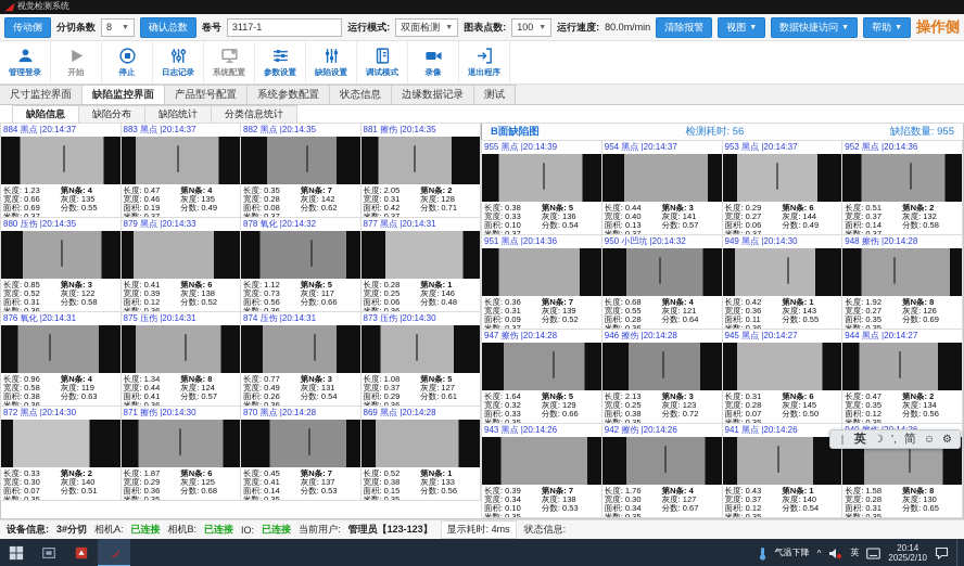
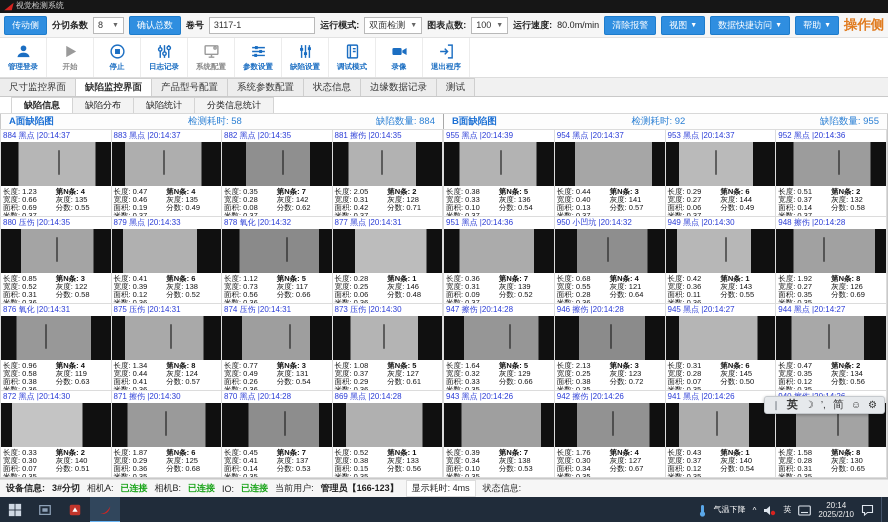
  ◢
  视觉检测系统
  传动侧
  分切条数
  8
  确认总数
  卷号
  3117-1
  运行模式:
  双面检测
  图表点数:
  100
  运行速度:
  80.0m/min
  清除报警
  视图
  数据快捷访问
  帮助
  操作侧
  管理登录
  开始
  停止
  日志记录
  系统配置
  参数设置
  缺陷设置
  调试模式
  录像
  退出程序
  尺寸监控界面
  缺陷监控界面
  产品型号配置
  系统参数配置
  状态信息
  边缘数据记录
  测试
  缺陷信息
  缺陷分布
  缺陷统计
  分类信息统计
+ A面缺陷图
+ 检测耗时: 58
+ 缺陷数量: 884
  884 黑点 |20:14:37
  长度: 1.23
  宽度: 0.66
  面积: 0.69
  第N条: 4
  灰度: 135
  分数: 0.55
  883 黑点 |20:14:37
  长度: 0.47
  宽度: 0.46
  面积: 0.19
  第N条: 4
  灰度: 135
  分数: 0.49
  882 黑点 |20:14:35
  长度: 0.35
  宽度: 0.28
  面积: 0.08
  第N条: 7
  灰度: 142
  分数: 0.62
  881 擦伤 |20:14:35
  长度: 2.05
  宽度: 0.31
  面积: 0.42
  第N条: 2
  灰度: 128
  分数: 0.71
  880 压伤 |20:14:35
  长度: 0.85
  宽度: 0.52
  面积: 0.31
  第N条: 3
  灰度: 122
  分数: 0.58
  879 黑点 |20:14:33
  长度: 0.41
  宽度: 0.39
  面积: 0.12
  第N条: 6
  灰度: 138
  分数: 0.52
  878 氧化 |20:14:32
  长度: 1.12
  宽度: 0.73
  面积: 0.56
  第N条: 5
  灰度: 117
  分数: 0.66
  877 黑点 |20:14:31
  长度: 0.28
  宽度: 0.25
  面积: 0.06
  第N条: 1
  灰度: 146
  分数: 0.48
  876 氧化 |20:14:31
  长度: 0.96
  宽度: 0.58
  面积: 0.38
  第N条: 4
  灰度: 119
  分数: 0.63
  875 压伤 |20:14:31
  长度: 1.34
  宽度: 0.44
  面积: 0.41
  第N条: 8
  灰度: 124
  分数: 0.57
  874 压伤 |20:14:31
  长度: 0.77
  宽度: 0.49
  面积: 0.26
  第N条: 3
  灰度: 131
  分数: 0.54
  873 压伤 |20:14:30
  长度: 1.08
  宽度: 0.37
  面积: 0.29
  第N条: 5
  灰度: 127
  分数: 0.61
  872 黑点 |20:14:30
  长度: 0.33
  宽度: 0.30
  面积: 0.07
  米数: 0.35
  第N条: 2
  灰度: 140
  分数: 0.51
  871 擦伤 |20:14:30
  长度: 1.87
  宽度: 0.29
  面积: 0.36
  米数: 0.35
  第N条: 6
  灰度: 125
  分数: 0.68
  870 黑点 |20:14:28
  长度: 0.45
  宽度: 0.41
  面积: 0.14
  米数: 0.35
  第N条: 7
  灰度: 137
  分数: 0.53
  869 黑点 |20:14:28
  长度: 0.52
  宽度: 0.38
  面积: 0.15
  米数: 0.35
  第N条: 1
  灰度: 133
  分数: 0.56
  B面缺陷图
- 检测耗时: 56
+ 检测耗时: 92
  缺陷数量: 955
  955 黑点 |20:14:39
  长度: 0.38
  宽度: 0.33
  面积: 0.10
  第N条: 5
  灰度: 136
  分数: 0.54
  954 黑点 |20:14:37
  长度: 0.44
  宽度: 0.40
  面积: 0.13
  第N条: 3
  灰度: 141
  分数: 0.57
  953 黑点 |20:14:37
  长度: 0.29
  宽度: 0.27
  面积: 0.06
  第N条: 6
  灰度: 144
  分数: 0.49
  952 黑点 |20:14:36
  长度: 0.51
  宽度: 0.37
  面积: 0.14
  第N条: 2
  灰度: 132
  分数: 0.58
  951 黑点 |20:14:36
  长度: 0.36
  宽度: 0.31
  面积: 0.09
  第N条: 7
  灰度: 139
  分数: 0.52
  950 小凹坑 |20:14:32
  长度: 0.68
  宽度: 0.55
  面积: 0.28
  第N条: 4
  灰度: 121
  分数: 0.64
  949 黑点 |20:14:30
  长度: 0.42
  宽度: 0.36
  面积: 0.11
  第N条: 1
  灰度: 143
  分数: 0.55
  948 擦伤 |20:14:28
  长度: 1.92
  宽度: 0.27
  面积: 0.35
  第N条: 8
  灰度: 126
  分数: 0.69
  947 擦伤 |20:14:28
  长度: 1.64
  宽度: 0.32
  面积: 0.33
  第N条: 5
  灰度: 129
  分数: 0.66
  946 擦伤 |20:14:28
  长度: 2.13
  宽度: 0.25
  面积: 0.38
  第N条: 3
  灰度: 123
  分数: 0.72
  945 黑点 |20:14:27
  长度: 0.31
  宽度: 0.28
  面积: 0.07
  第N条: 6
  灰度: 145
  分数: 0.50
  944 黑点 |20:14:27
  长度: 0.47
  宽度: 0.35
  面积: 0.12
  第N条: 2
  灰度: 134
  分数: 0.56
  943 黑点 |20:14:26
  长度: 0.39
  宽度: 0.34
  面积: 0.10
  米数: 0.35
  第N条: 7
  灰度: 138
  分数: 0.53
  942 擦伤 |20:14:26
  长度: 1.76
  宽度: 0.30
  面积: 0.34
  米数: 0.35
  第N条: 4
  灰度: 127
  分数: 0.67
  941 黑点 |20:14:26
  长度: 0.43
  宽度: 0.37
  面积: 0.12
  米数: 0.35
  第N条: 1
  灰度: 140
  分数: 0.54
  长度: 1.58
  宽度: 0.28
  面积: 0.31
  米数: 0.35
  第N条: 8
  灰度: 130
  分数: 0.65
  设备信息:
  3#分切
  相机A:
  已连接
  相机B:
  已连接
  IO:
  已连接
  当前用户:
- 管理员【123-123】
+ 管理员【166-123】
  显示耗时: 4ms
  状态信息:
  ❙
  英
  ☽
  ’,
  简
  ☺
  ⚙
  气温下降
  ^
  英
  20:14
  2025/2/10
